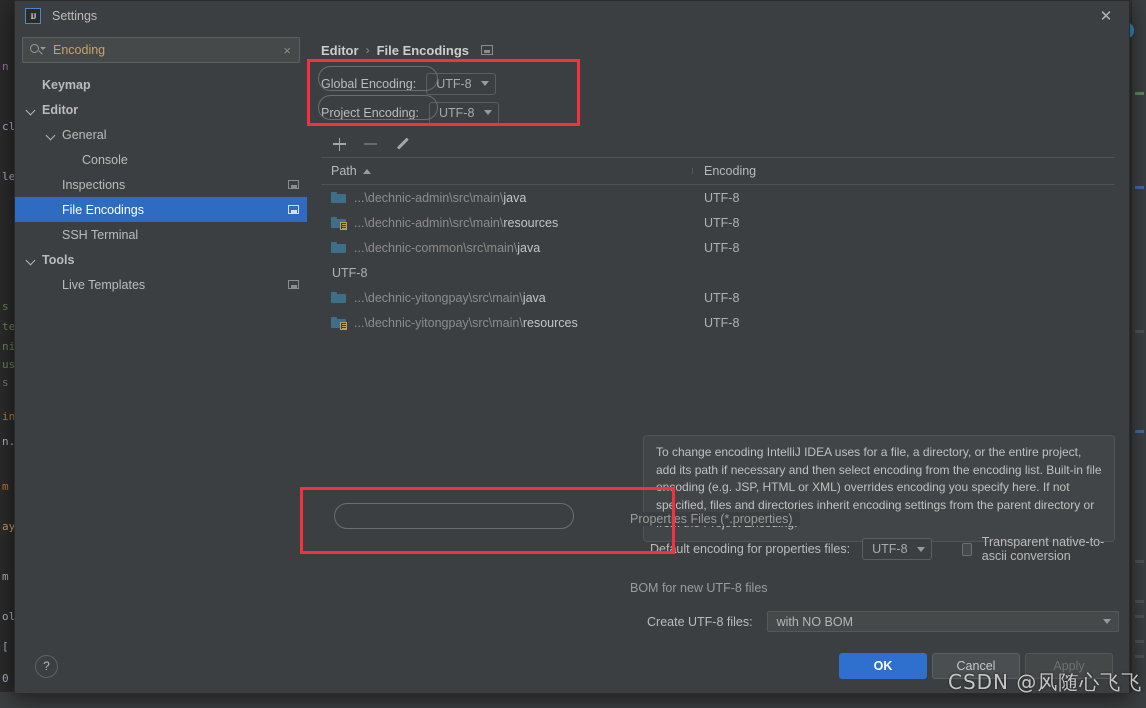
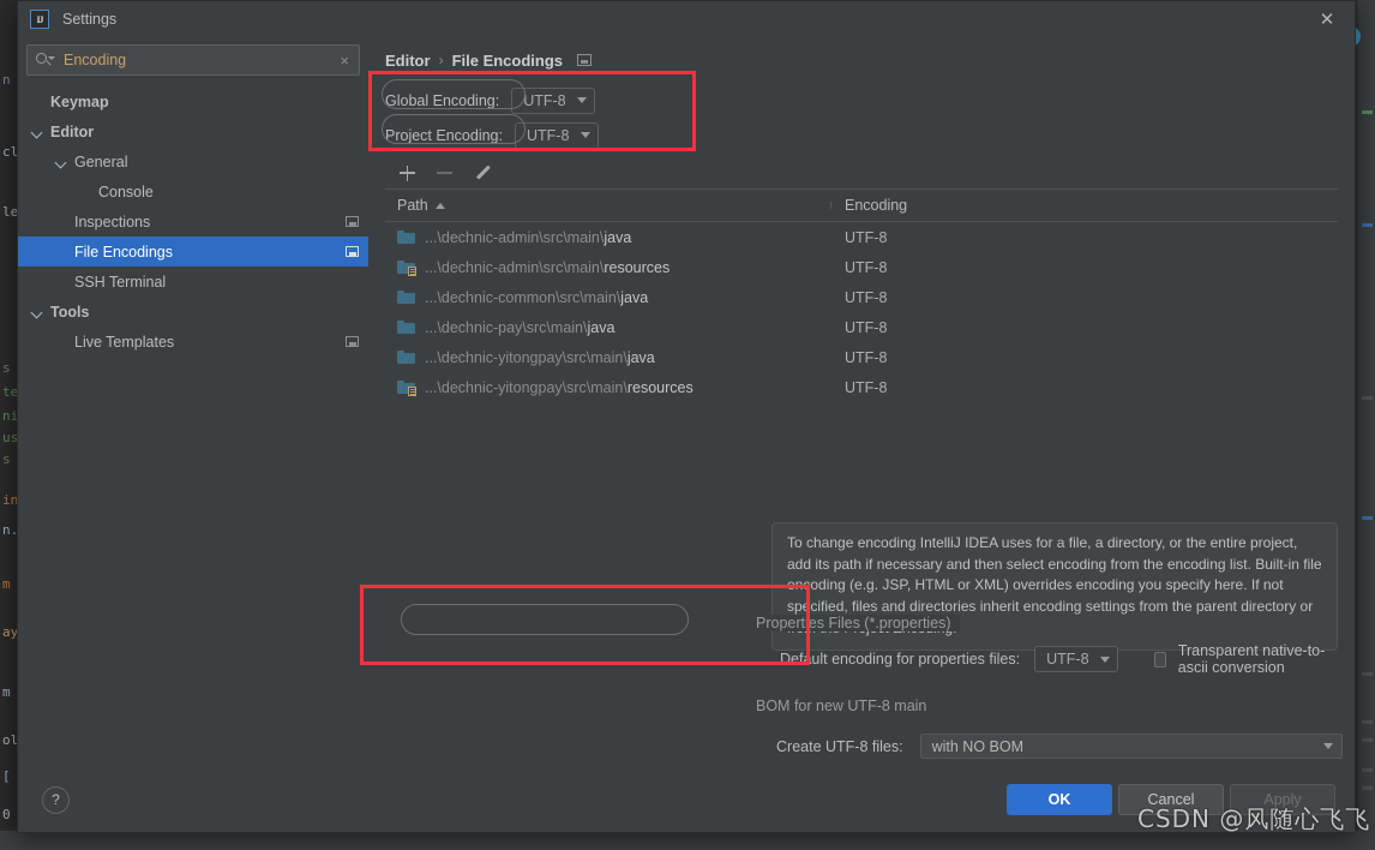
  n
  cl
  le
  s
  te
  ni
  us
  s
  in
  m
  ay
  m
  ol
  [
  0
  IJ
  Settings
  ✕
  Encoding
  ×
  Keymap
  Editor
  General
  Console
  Inspections
  File Encodings
  SSH Terminal
  Tools
  Live Templates
  Editor
  ›
  File Encodings
  Global Encoding:
  UTF-8
  Project Encoding:
  UTF-8
  Path
  Encoding
  ...\dechnic-admin\src\main\java
  UTF-8
  ...\dechnic-admin\src\main\resources
  UTF-8
  ...\dechnic-common\src\main\java
  UTF-8
+ ...\dechnic-pay\src\main\java
  UTF-8
  ...\dechnic-yitongpay\src\main\java
  UTF-8
  ...\dechnic-yitongpay\src\main\resources
  UTF-8
  To change encoding IntelliJ IDEA uses for a file, a directory, or the entire project, add its path if necessary and then select encoding from the encoding list. Built-in file encoding (e.g. JSP, HTML or XML) overrides encoding you specify here. If not specified, files and directories inherit encoding settings from the parent directory or
  Properties Files (*.properties)
  Default encoding for properties files:
  UTF-8
  Transparent native-to-ascii conversion
- BOM for new UTF-8 files
+ BOM for new UTF-8 main
  Create UTF-8 files:
  with NO BOM
  ?
  OK
  Cancel
  Apply
  CSDN @风随心飞飞
